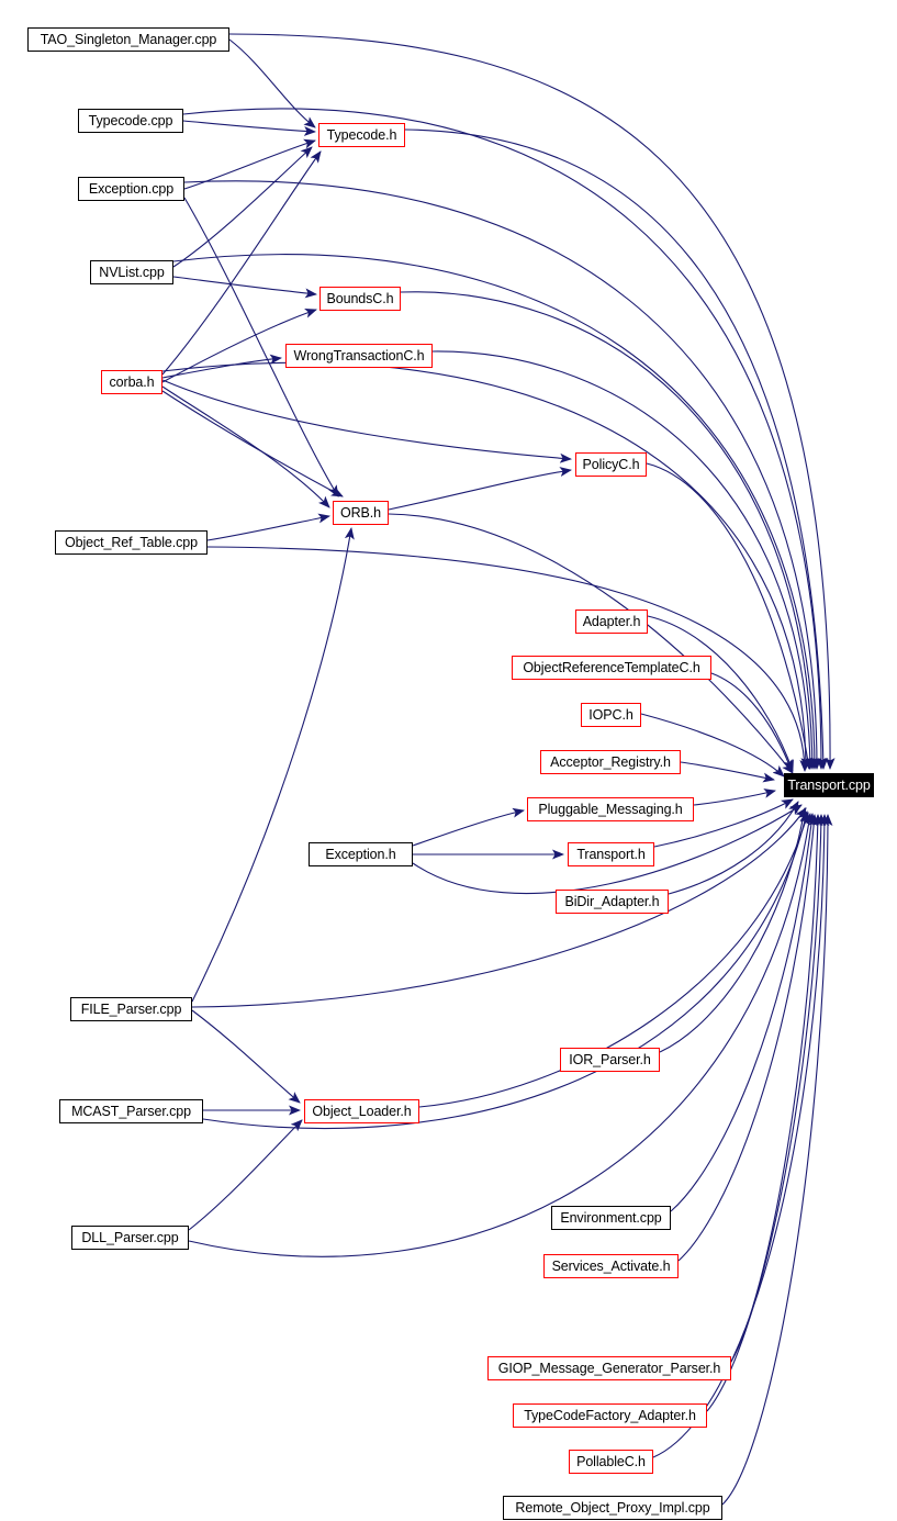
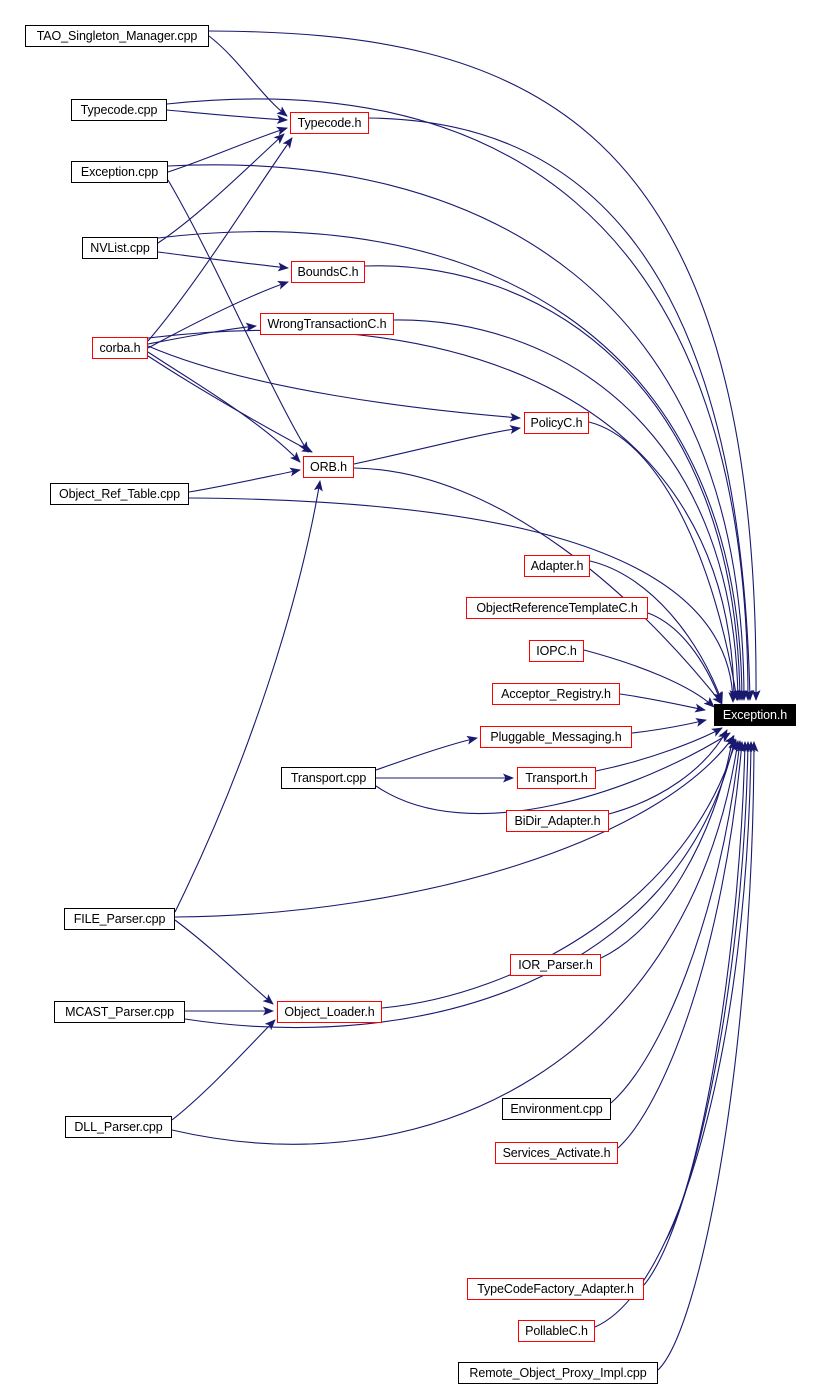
  TAO_Singleton_Manager.cpp
  Typecode.cpp
  Typecode.h
  Exception.cpp
  NVList.cpp
  BoundsC.h
  WrongTransactionC.h
  corba.h
  PolicyC.h
  ORB.h
  Object_Ref_Table.cpp
  Adapter.h
  ObjectReferenceTemplateC.h
  IOPC.h
  Acceptor_Registry.h
- Transport.cpp
+ Exception.h
  Pluggable_Messaging.h
- Exception.h
+ Transport.cpp
  Transport.h
  BiDir_Adapter.h
  FILE_Parser.cpp
  IOR_Parser.h
  MCAST_Parser.cpp
  Object_Loader.h
  DLL_Parser.cpp
  Environment.cpp
  Services_Activate.h
- GIOP_Message_Generator_Parser.h
  TypeCodeFactory_Adapter.h
  PollableC.h
  Remote_Object_Proxy_Impl.cpp
